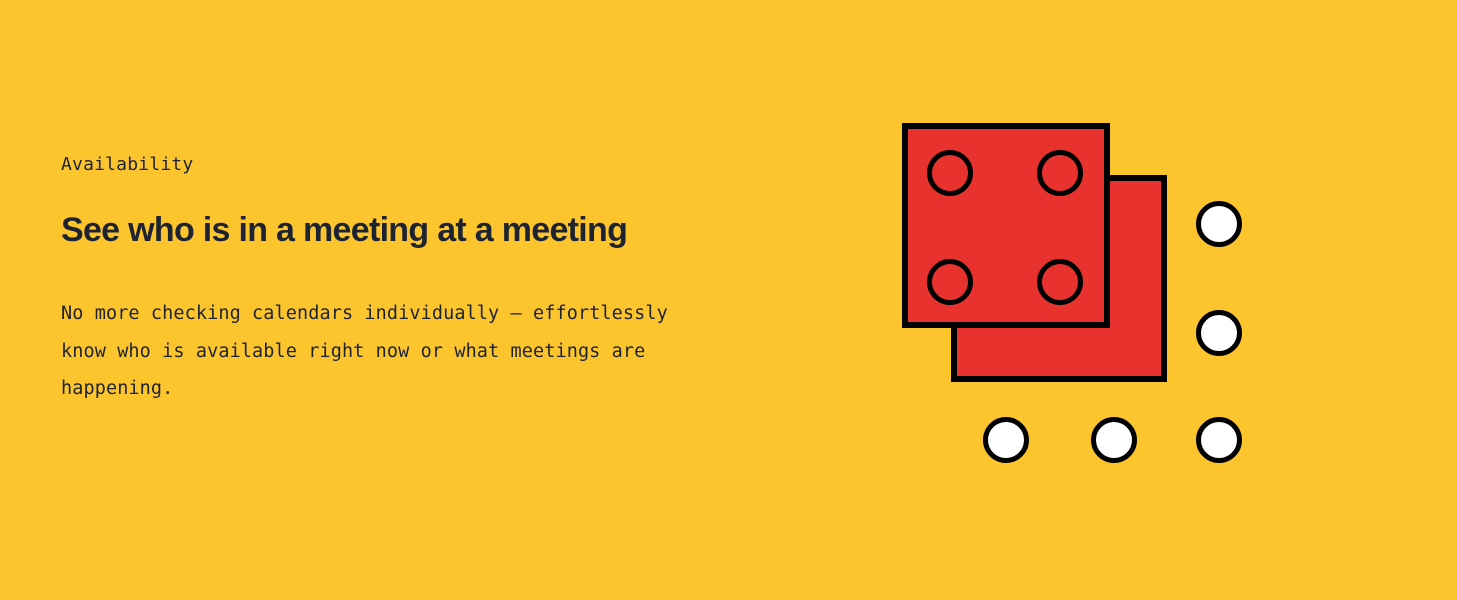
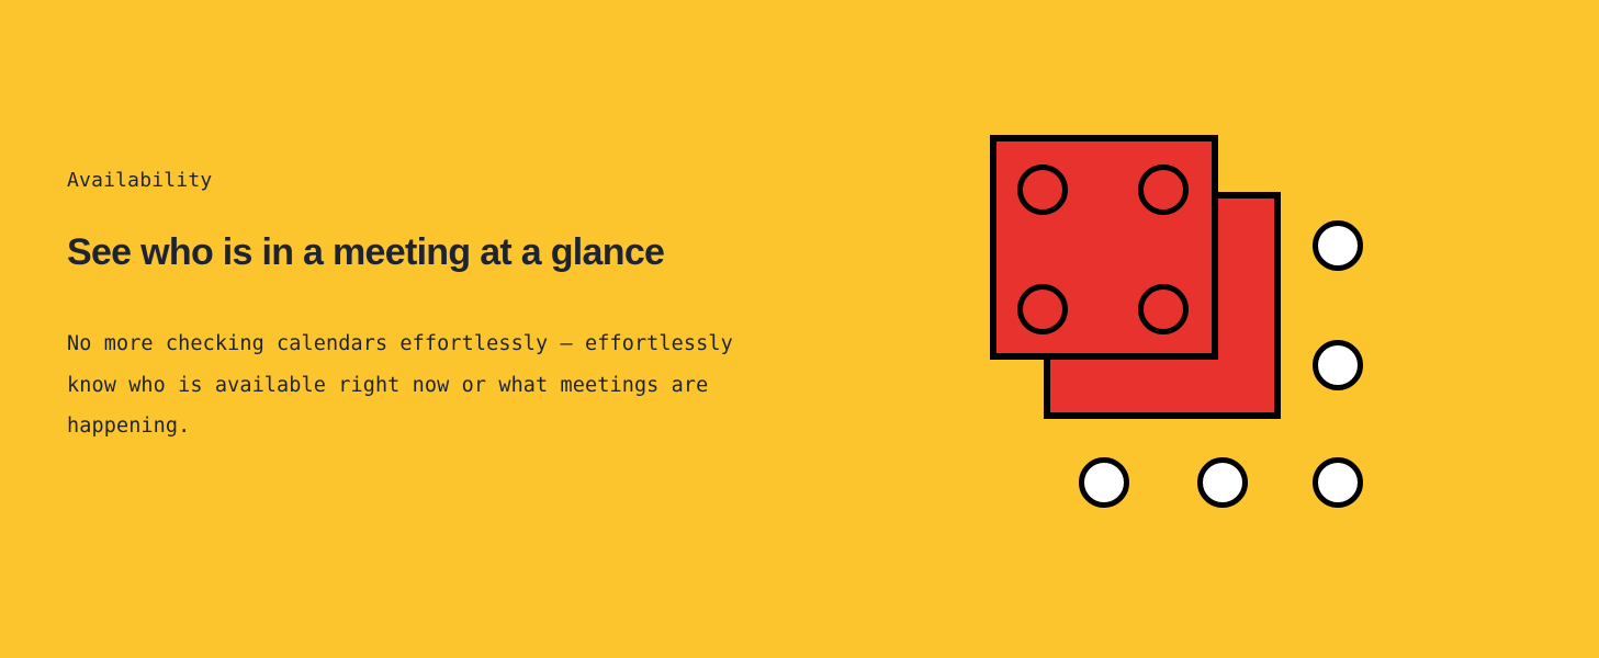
  Availability
- See who is in a meeting at a meeting
+ See who is in a meeting at a glance
- No more checking calendars individually – effortlessly know who is available right now or what meetings are happening.
+ No more checking calendars effortlessly – effortlessly know who is available right now or what meetings are happening.
